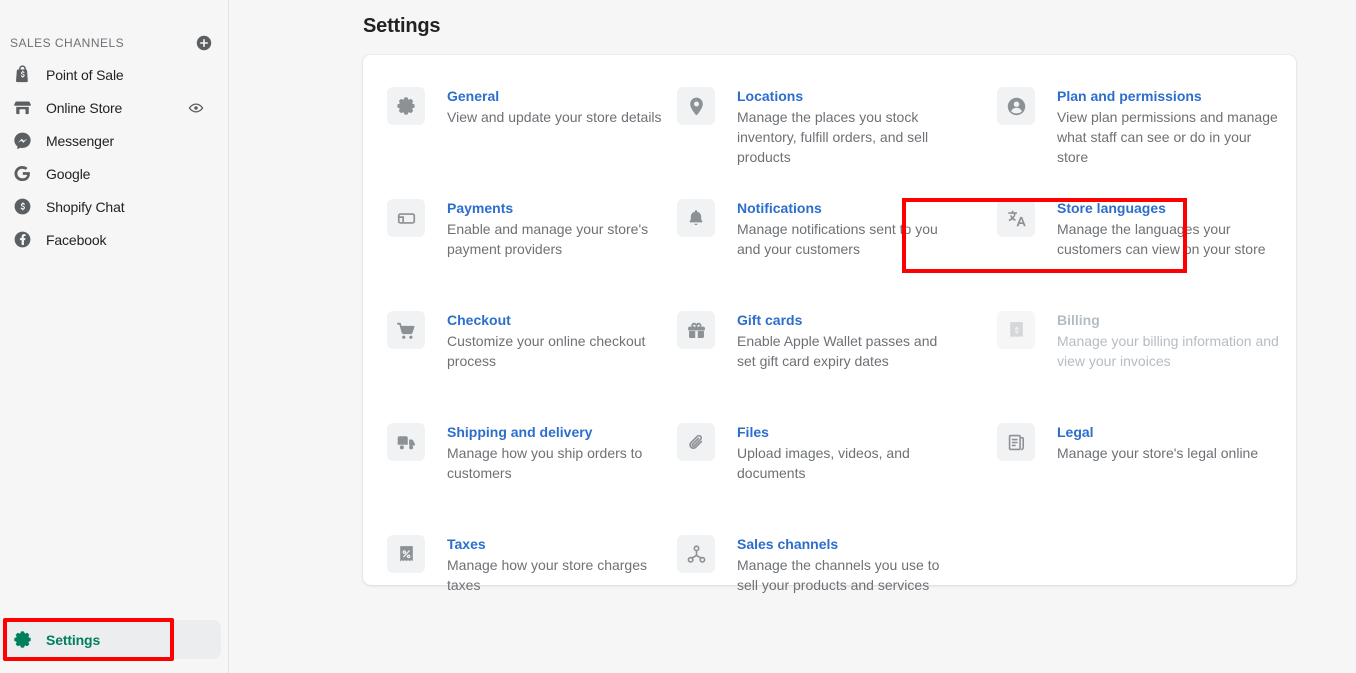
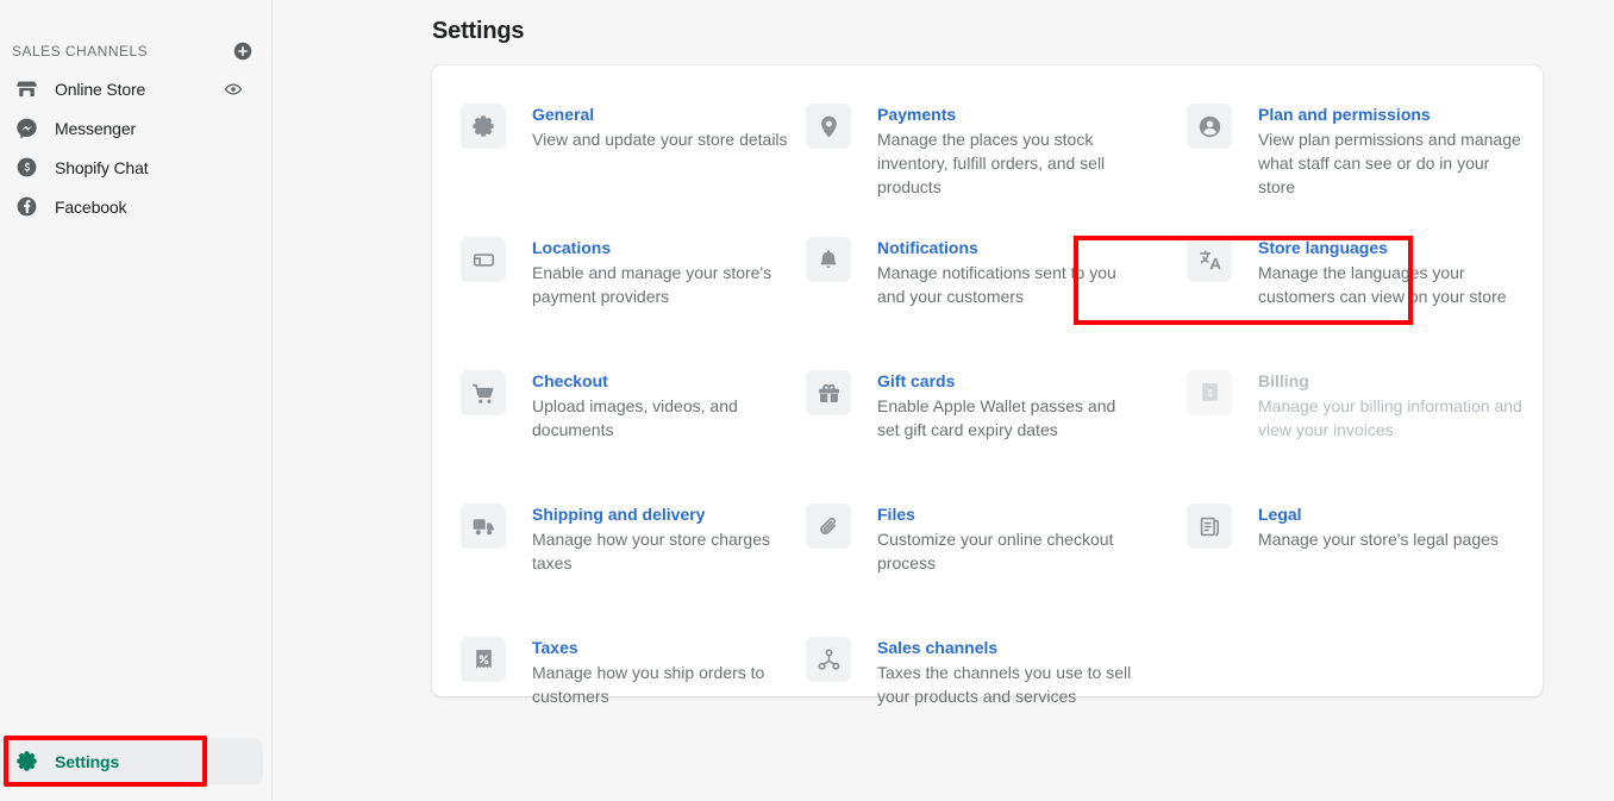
  SALES CHANNELS
- Point of Sale
  Online Store
  Messenger
- Google
  Shopify Chat
  Facebook
  Settings
  Settings
  General
  View and update your store details
- Locations
+ Payments
  Manage the places you stock inventory, fulfill orders, and sell products
  Plan and permissions
  View plan permissions and manage what staff can see or do in your store
- Payments
+ Locations
  Enable and manage your store's payment providers
  Notifications
  Manage notifications sent to you and your customers
  Store languages
  Manage the languages your customers can view on your store
  Checkout
- Customize your online checkout process
+ Upload images, videos, and documents
  Gift cards
  Enable Apple Wallet passes and set gift card expiry dates
  Billing
  Manage your billing information and view your invoices
  Shipping and delivery
- Manage how you ship orders to customers
+ Manage how your store charges taxes
  Files
- Upload images, videos, and documents
+ Customize your online checkout process
  Legal
- Manage your store's legal online
+ Manage your store's legal pages
  Taxes
- Manage how your store charges taxes
+ Manage how you ship orders to customers
  Sales channels
- Manage the channels you use to sell your products and services
+ Taxes the channels you use to sell your products and services
